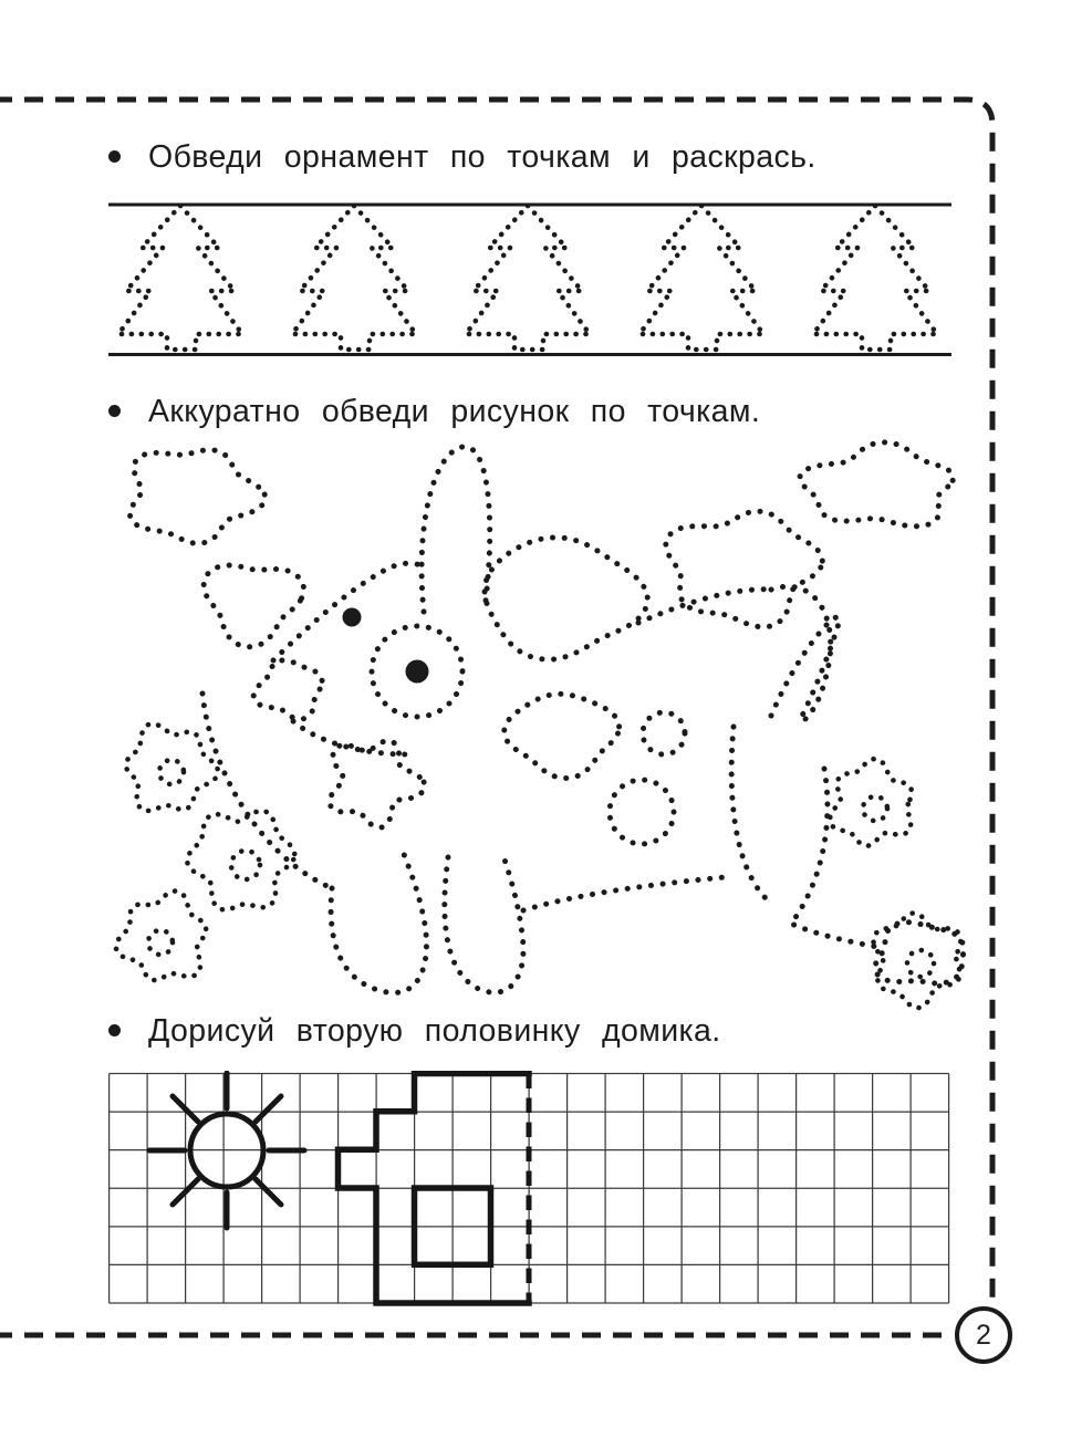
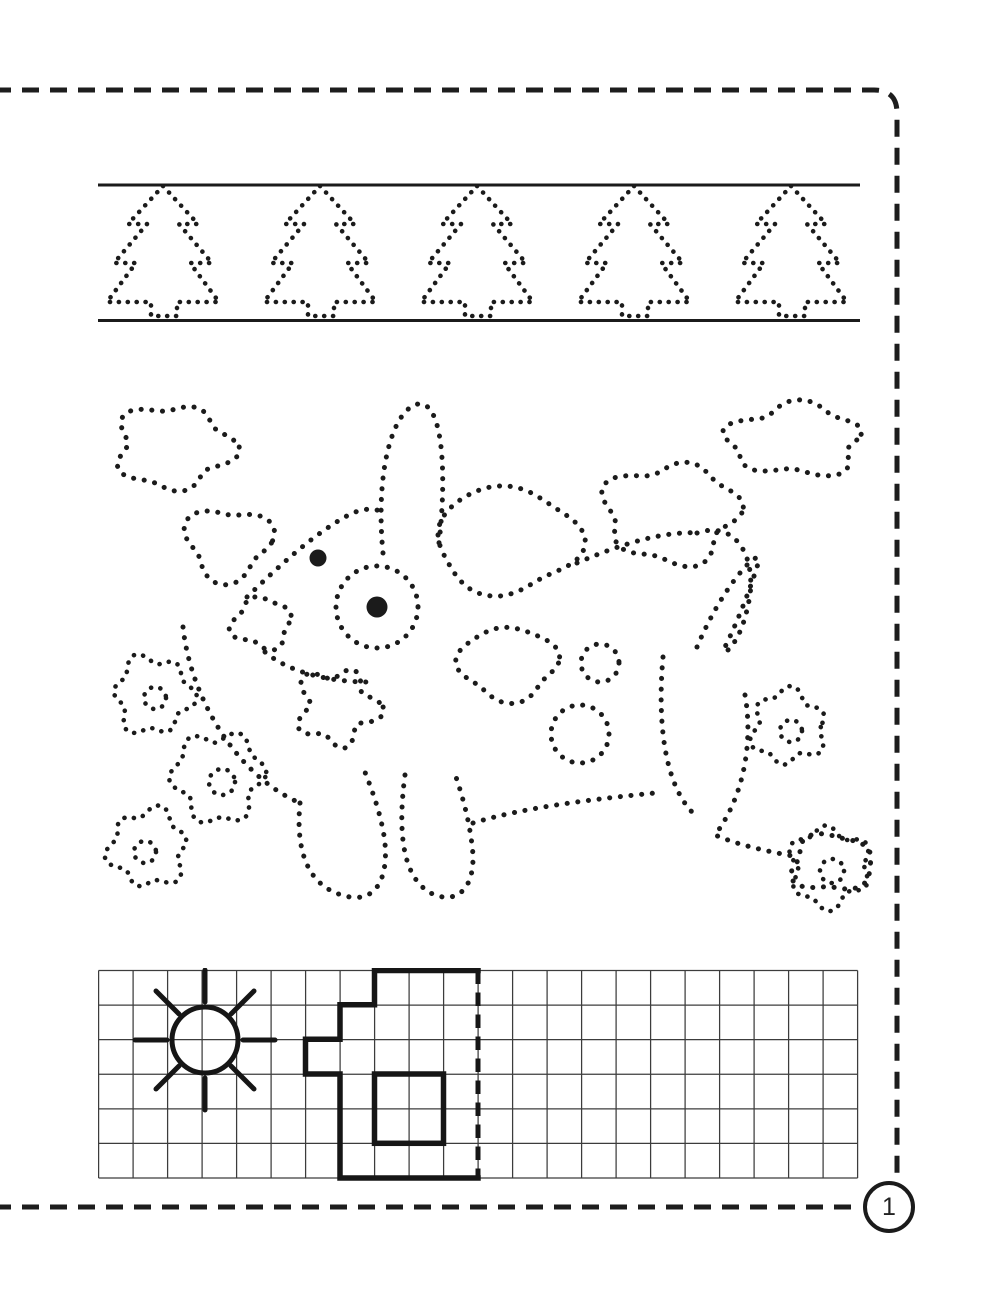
- Обведи орнамент по точкам и раскрась.
- Аккуратно обведи рисунок по точкам.
- Дорисуй вторую половинку домика.
- 2
+ 1
